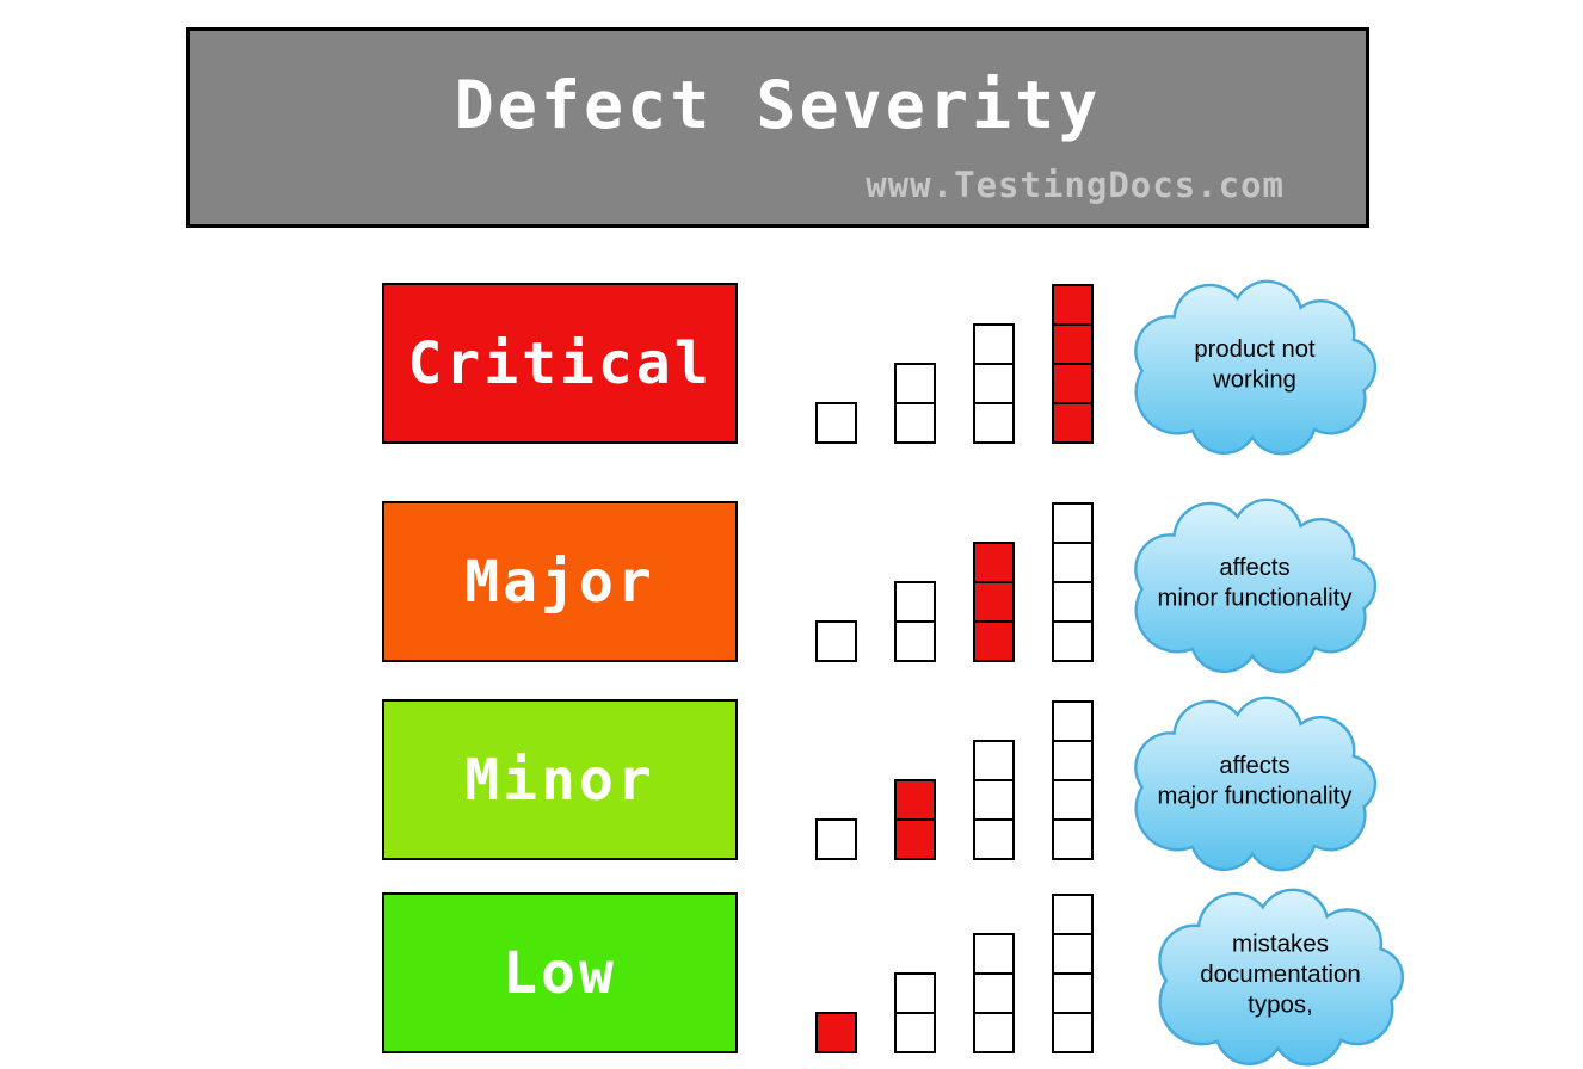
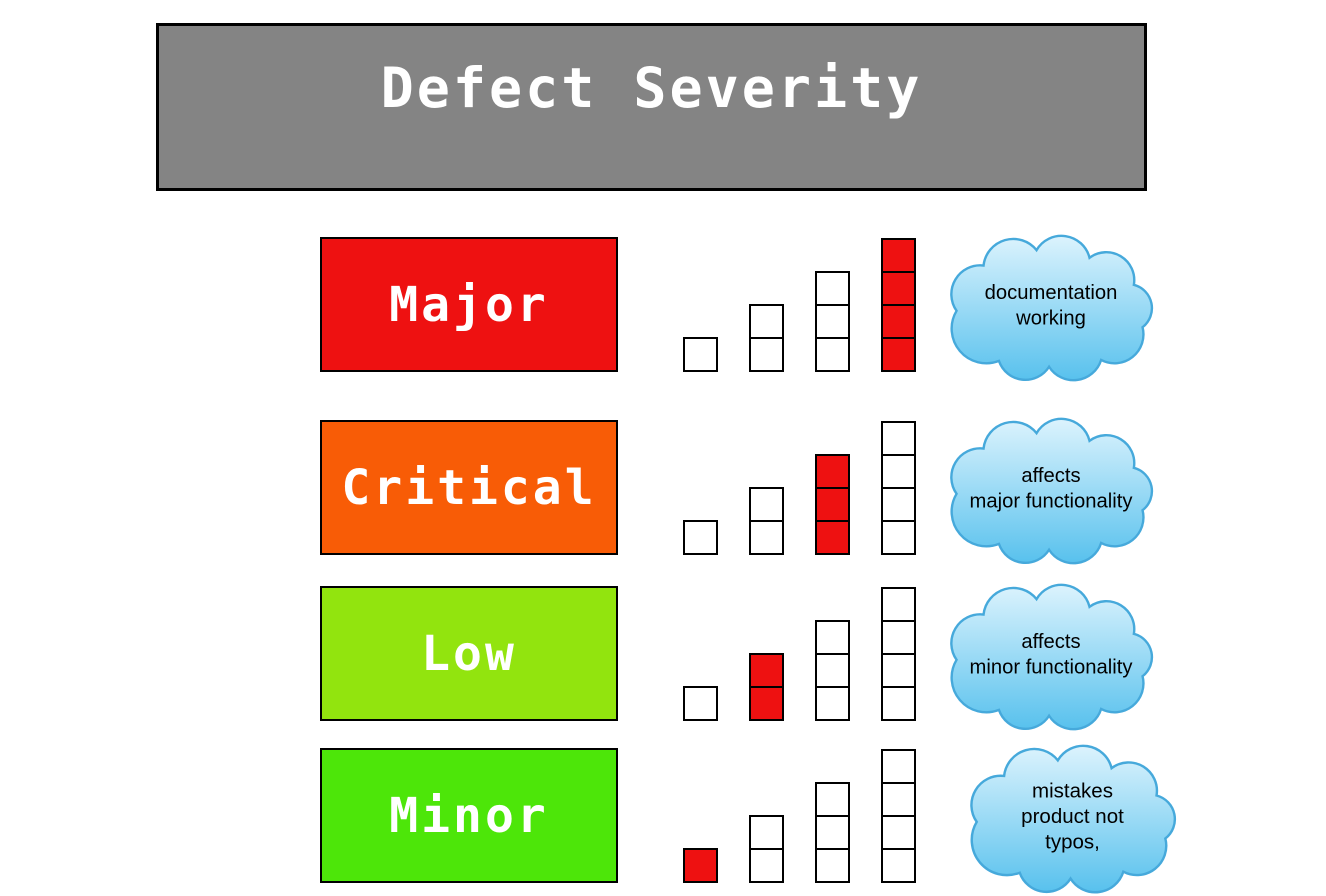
  Defect Severity
- www.TestingDocs.com
- Critical
+ Major
- product not
+ documentation
  working
- Major
+ Critical
  affects
- minor functionality
+ major functionality
- Minor
+ Low
  affects
- major functionality
+ minor functionality
- Low
+ Minor
  mistakes
- documentation
+ product not
  typos,
